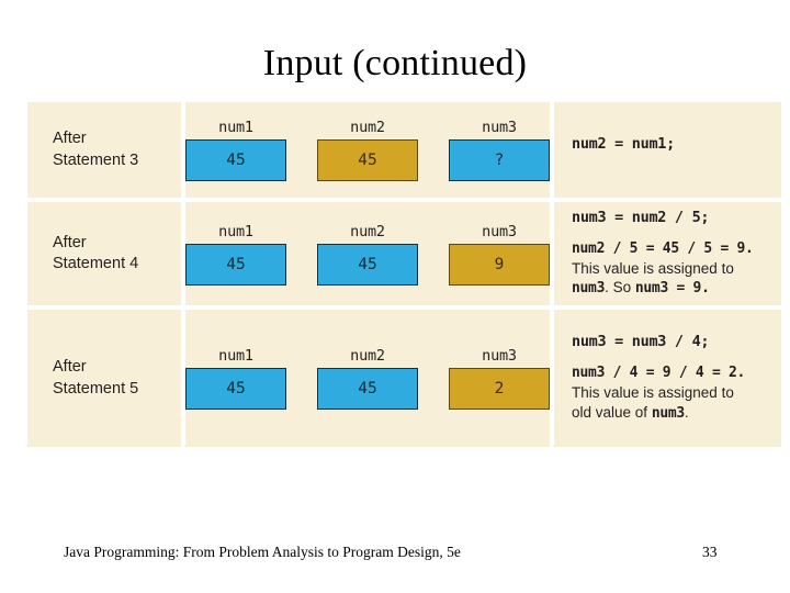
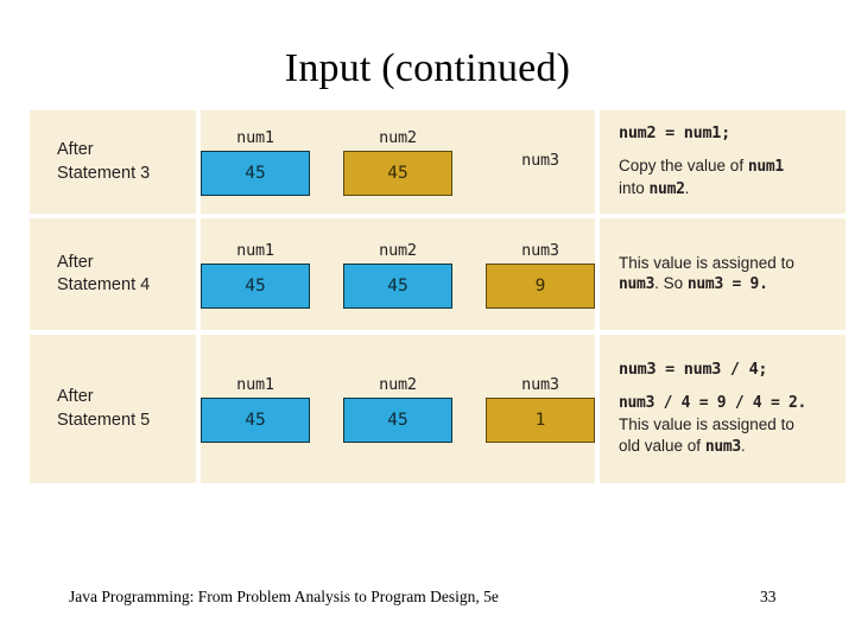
  Input (continued)
  After
  Statement 3
  num1
  45
  num2
  45
  num3
- ?
  num2 = num1;
+ Copy the value of num1
+ into num2.
  After
  Statement 4
  num1
  45
  num2
  45
  num3
  9
- num3 = num2 / 5;
- num2 / 5 = 45 / 5 = 9.
  This value is assigned to
  num3. So num3 = 9.
  After
  Statement 5
  num1
  45
  num2
  45
  num3
- 2
+ 1
  num3 = num3 / 4;
  num3 / 4 = 9 / 4 = 2.
  This value is assigned to
  old value of num3.
  Java Programming: From Problem Analysis to Program Design, 5e
  33
